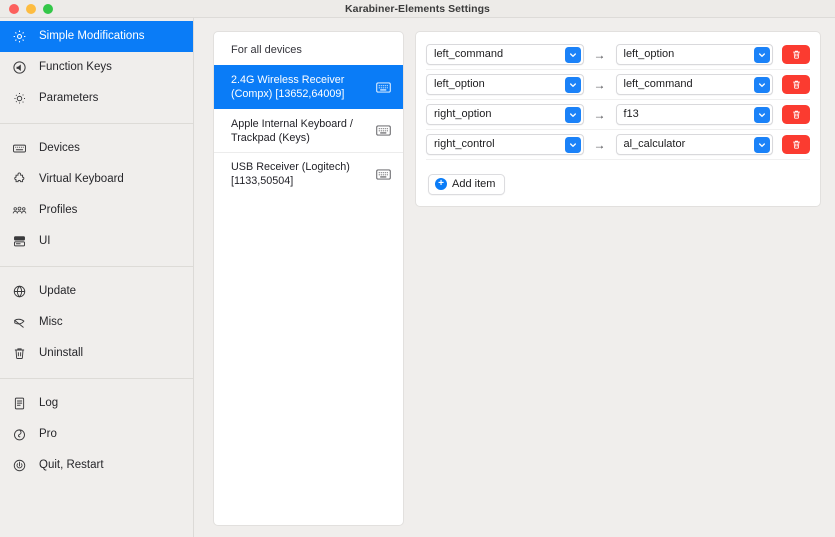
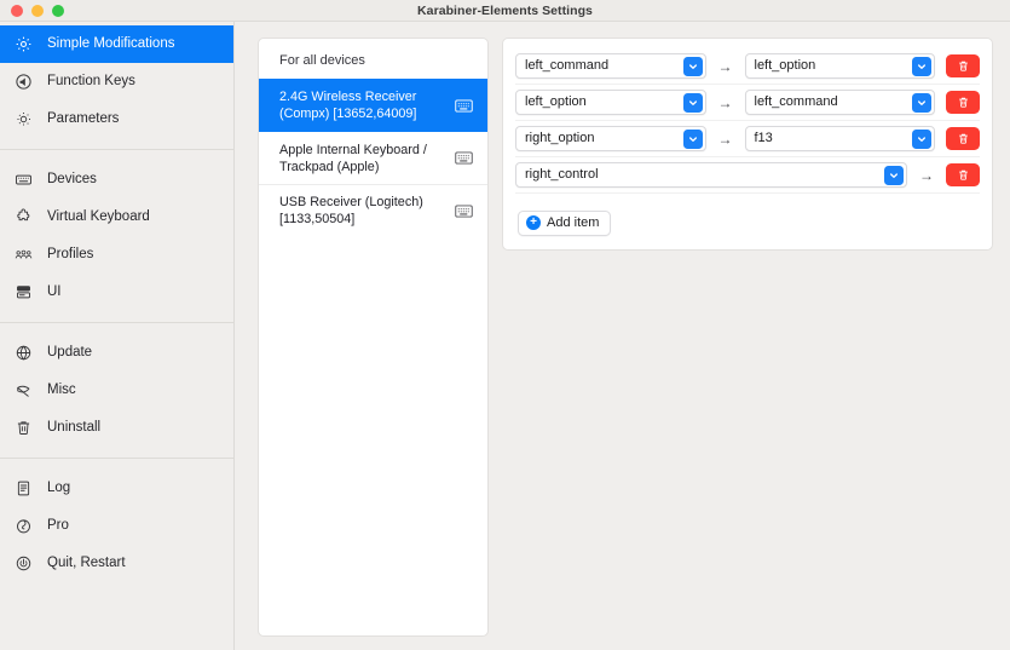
  Karabiner-Elements Settings
  Simple Modifications
  Function Keys
  Parameters
  Devices
  Virtual Keyboard
  Profiles
  UI
  Update
  Misc
  Uninstall
  Log
  Pro
  Quit, Restart
  For all devices
  2.4G Wireless Receiver (Compx) [13652,64009]
- Apple Internal Keyboard / Trackpad (Keys)
+ Apple Internal Keyboard / Trackpad (Apple)
  USB Receiver (Logitech) [1133,50504]
  left_command
  →
  left_option
  left_option
  →
  left_command
  right_option
  →
  f13
  right_control
  →
- al_calculator
  +
  Add item
